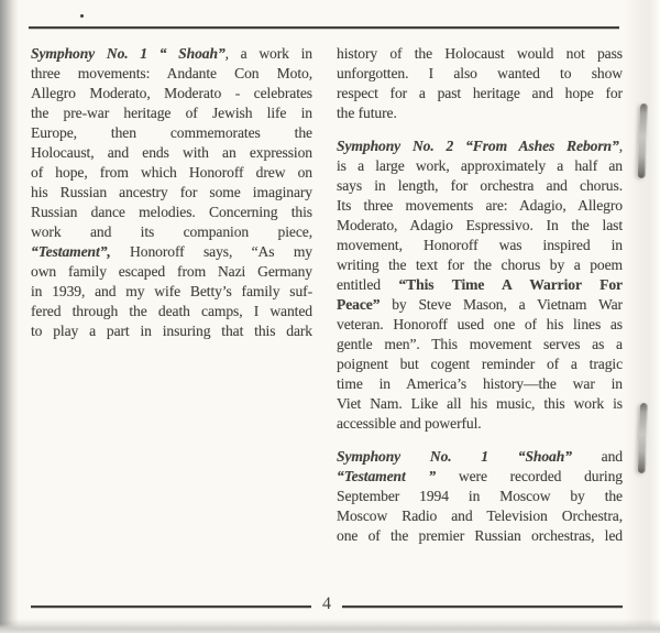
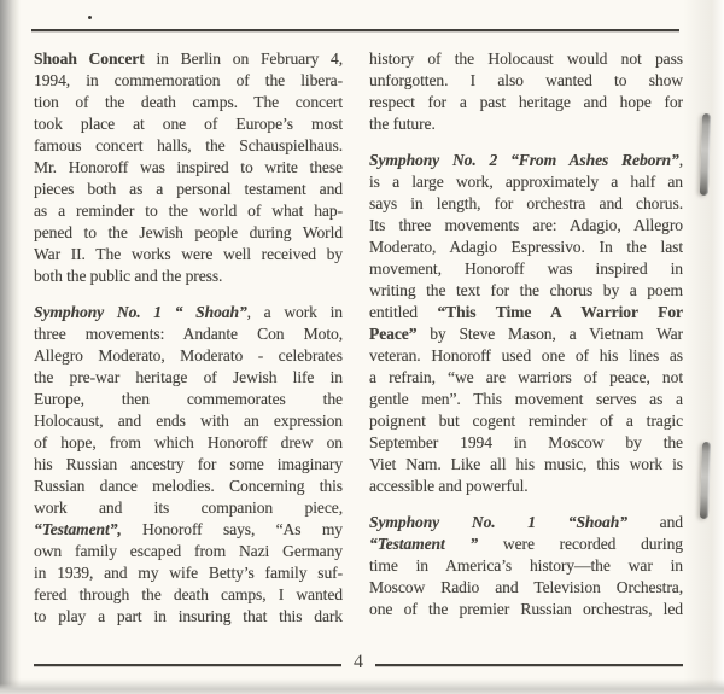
+ Shoah Concert in Berlin on February 4,
+ 1994, in commemoration of the libera-
+ tion of the death camps. The concert
+ took place at one of Europe’s most
+ famous concert halls, the Schauspielhaus.
+ Mr. Honoroff was inspired to write these
+ pieces both as a personal testament and
+ as a reminder to the world of what hap-
+ pened to the Jewish people during World
+ War II. The works were well received by
+ both the public and the press.
  Symphony No. 1 “ Shoah”, a work in
  three movements: Andante Con Moto,
  Allegro Moderato, Moderato - celebrates
  the pre-war heritage of Jewish life in
  Europe, then commemorates the
  Holocaust, and ends with an expression
  of hope, from which Honoroff drew on
  his Russian ancestry for some imaginary
  Russian dance melodies. Concerning this
  work and its companion piece,
  “Testament”, Honoroff says, “As my
  own family escaped from Nazi Germany
  in 1939, and my wife Betty’s family suf-
  fered through the death camps, I wanted
  to play a part in insuring that this dark
  history of the Holocaust would not pass
  unforgotten. I also wanted to show
  respect for a past heritage and hope for
  the future.
  Symphony No. 2 “From Ashes Reborn”,
  is a large work, approximately a half an
  says in length, for orchestra and chorus.
  Its three movements are: Adagio, Allegro
  Moderato, Adagio Espressivo. In the last
  movement, Honoroff was inspired in
  writing the text for the chorus by a poem
  entitled “This Time A Warrior For
  Peace” by Steve Mason, a Vietnam War
  veteran. Honoroff used one of his lines as
+ a refrain, “we are warriors of peace, not
  gentle men”. This movement serves as a
  poignent but cogent reminder of a tragic
- time in America’s history—the war in
+ September 1994 in Moscow by the
  Viet Nam. Like all his music, this work is
  accessible and powerful.
  Symphony No. 1 “Shoah” and
  “Testament ” were recorded during
- September 1994 in Moscow by the
+ time in America’s history—the war in
  Moscow Radio and Television Orchestra,
  one of the premier Russian orchestras, led
  4
